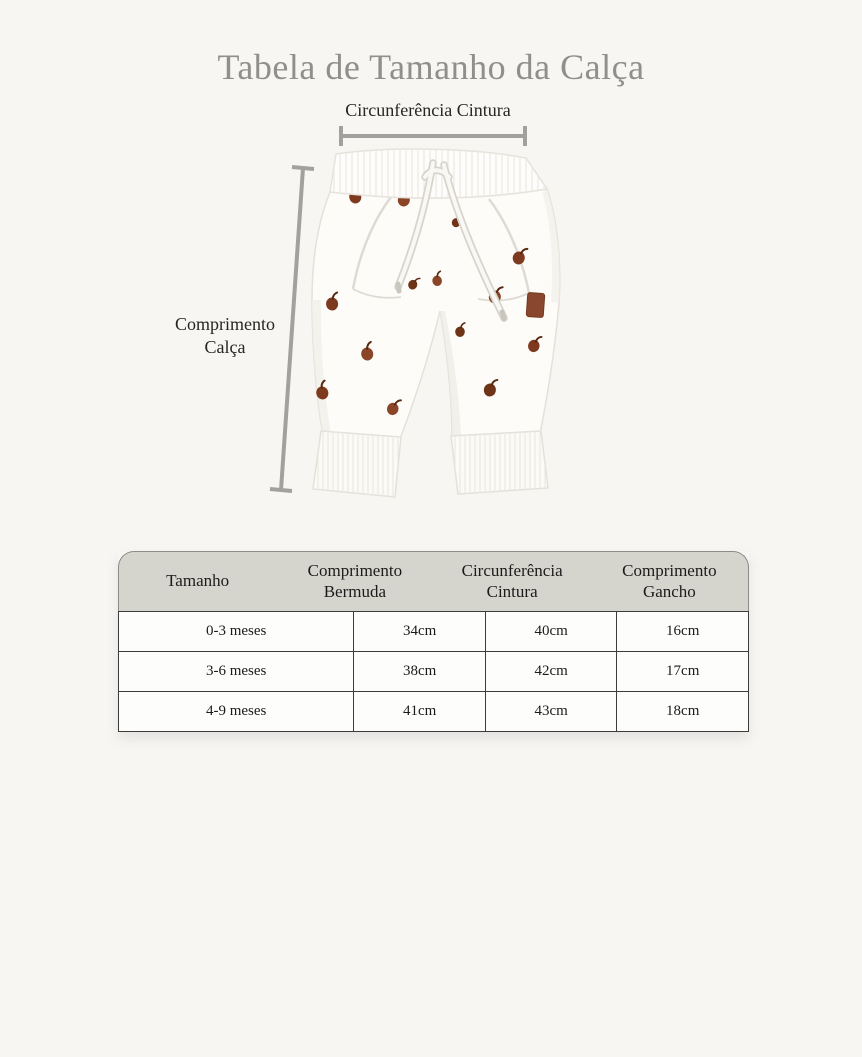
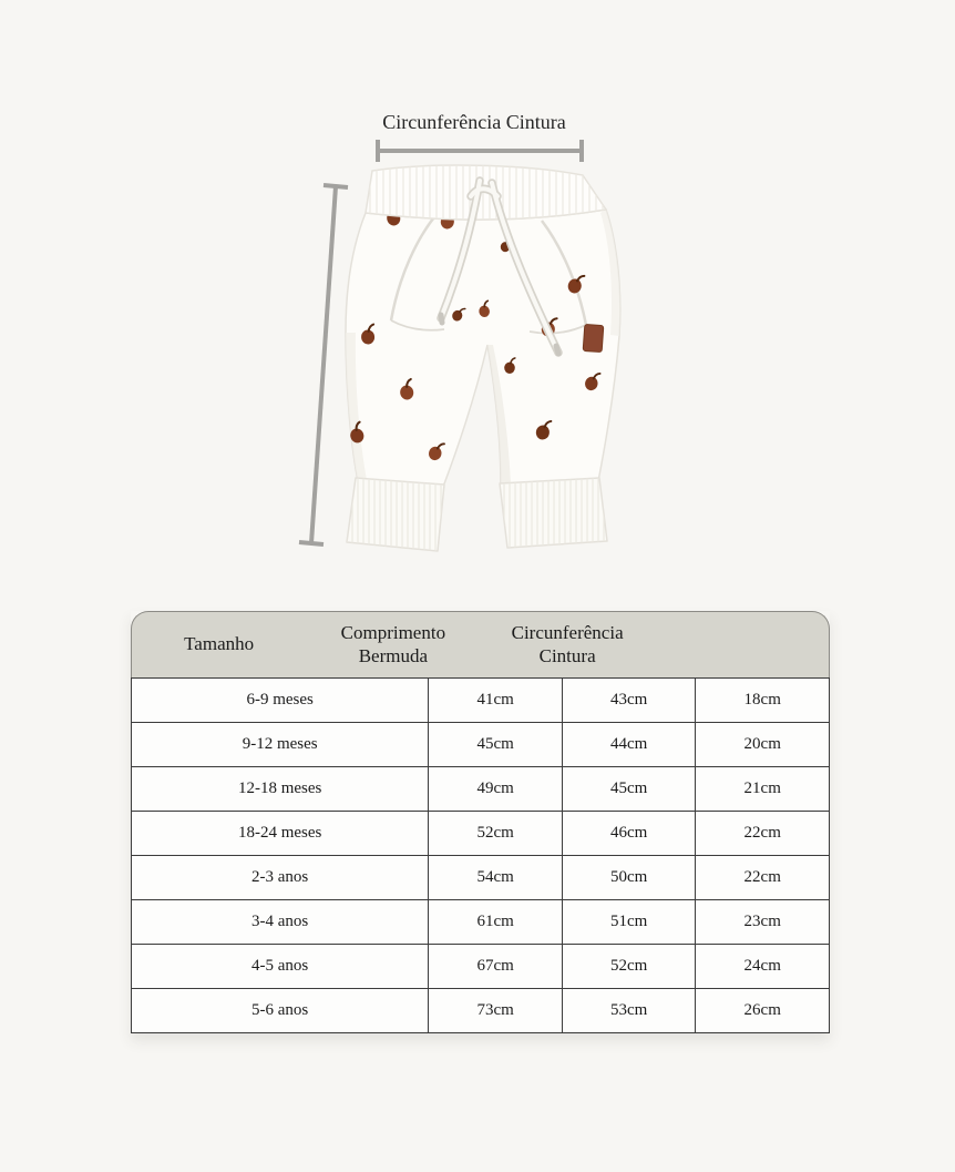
- Tabela de Tamanho da Calça
  Circunferência Cintura
- Comprimento Calça
  Tamanho
  Comprimento Bermuda
  Circunferência Cintura
- Comprimento Gancho
- 0-3 meses	34cm	40cm	16cm
- 3-6 meses	38cm	42cm	17cm
- 4-9 meses	41cm	43cm	18cm
+ 6-9 meses	41cm	43cm	18cm
+ 9-12 meses	45cm	44cm	20cm
+ 12-18 meses	49cm	45cm	21cm
+ 18-24 meses	52cm	46cm	22cm
+ 2-3 anos	54cm	50cm	22cm
+ 3-4 anos	61cm	51cm	23cm
+ 4-5 anos	67cm	52cm	24cm
+ 5-6 anos	73cm	53cm	26cm
